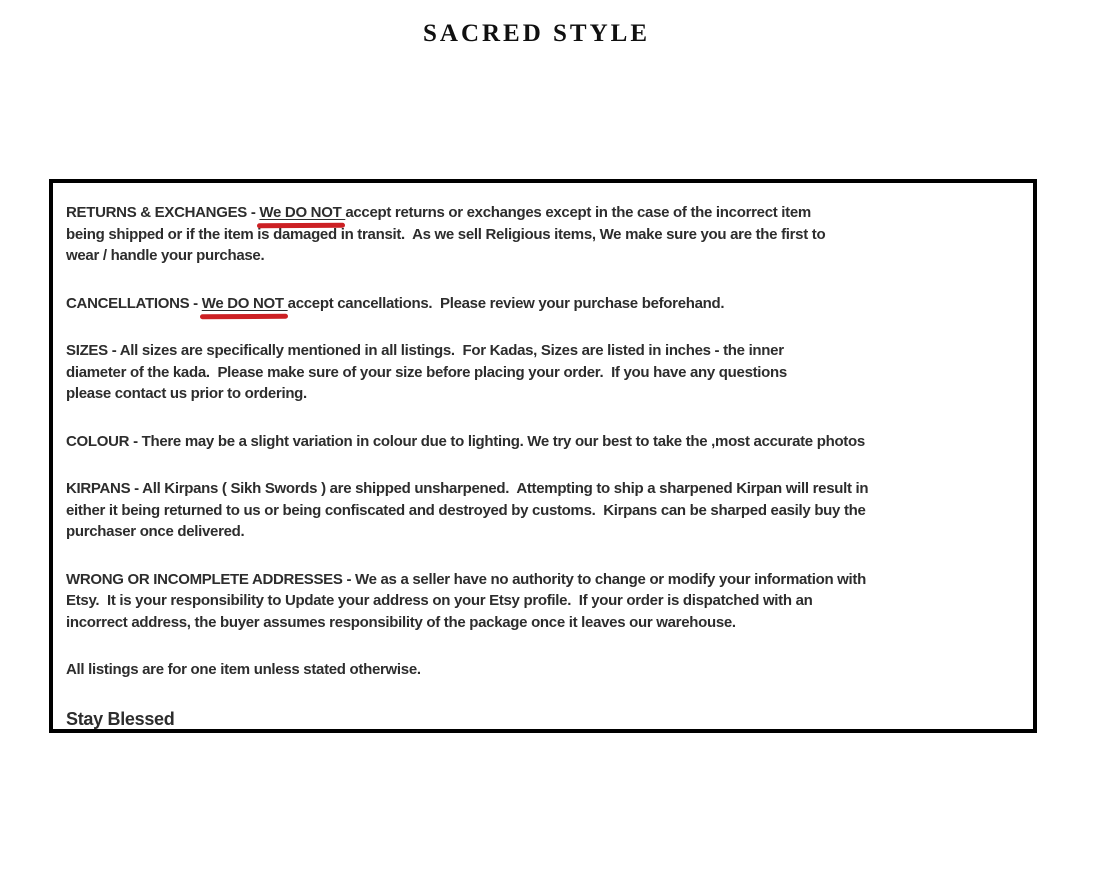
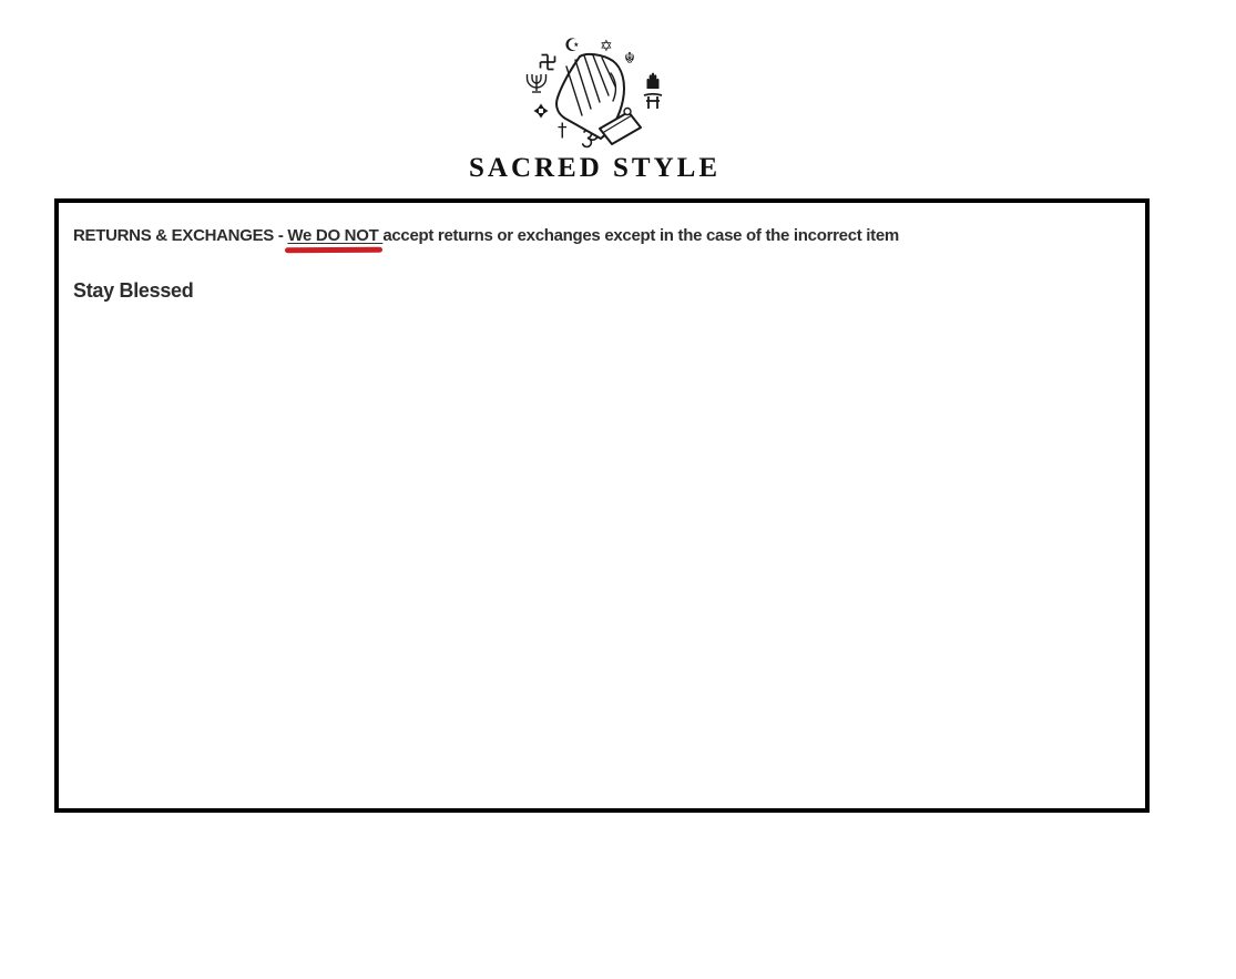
+ ☪
+ ✡
+ ☬
+ †
  SACRED STYLE
  RETURNS & EXCHANGES - We DO NOT accept returns or exchanges except in the case of the incorrect item
- being shipped or if the item is damaged in transit. As we sell Religious items, We make sure you are the first to
- wear / handle your purchase.
- CANCELLATIONS - We DO NOT accept cancellations. Please review your purchase beforehand.
- SIZES - All sizes are specifically mentioned in all listings. For Kadas, Sizes are listed in inches - the inner
- diameter of the kada. Please make sure of your size before placing your order. If you have any questions
- please contact us prior to ordering.
- COLOUR - There may be a slight variation in colour due to lighting. We try our best to take the ,most accurate photos
- KIRPANS - All Kirpans ( Sikh Swords ) are shipped unsharpened. Attempting to ship a sharpened Kirpan will result in
- either it being returned to us or being confiscated and destroyed by customs. Kirpans can be sharped easily buy the
- purchaser once delivered.
- WRONG OR INCOMPLETE ADDRESSES - We as a seller have no authority to change or modify your information with
- Etsy. It is your responsibility to Update your address on your Etsy profile. If your order is dispatched with an
- incorrect address, the buyer assumes responsibility of the package once it leaves our warehouse.
- All listings are for one item unless stated otherwise.
  Stay Blessed
